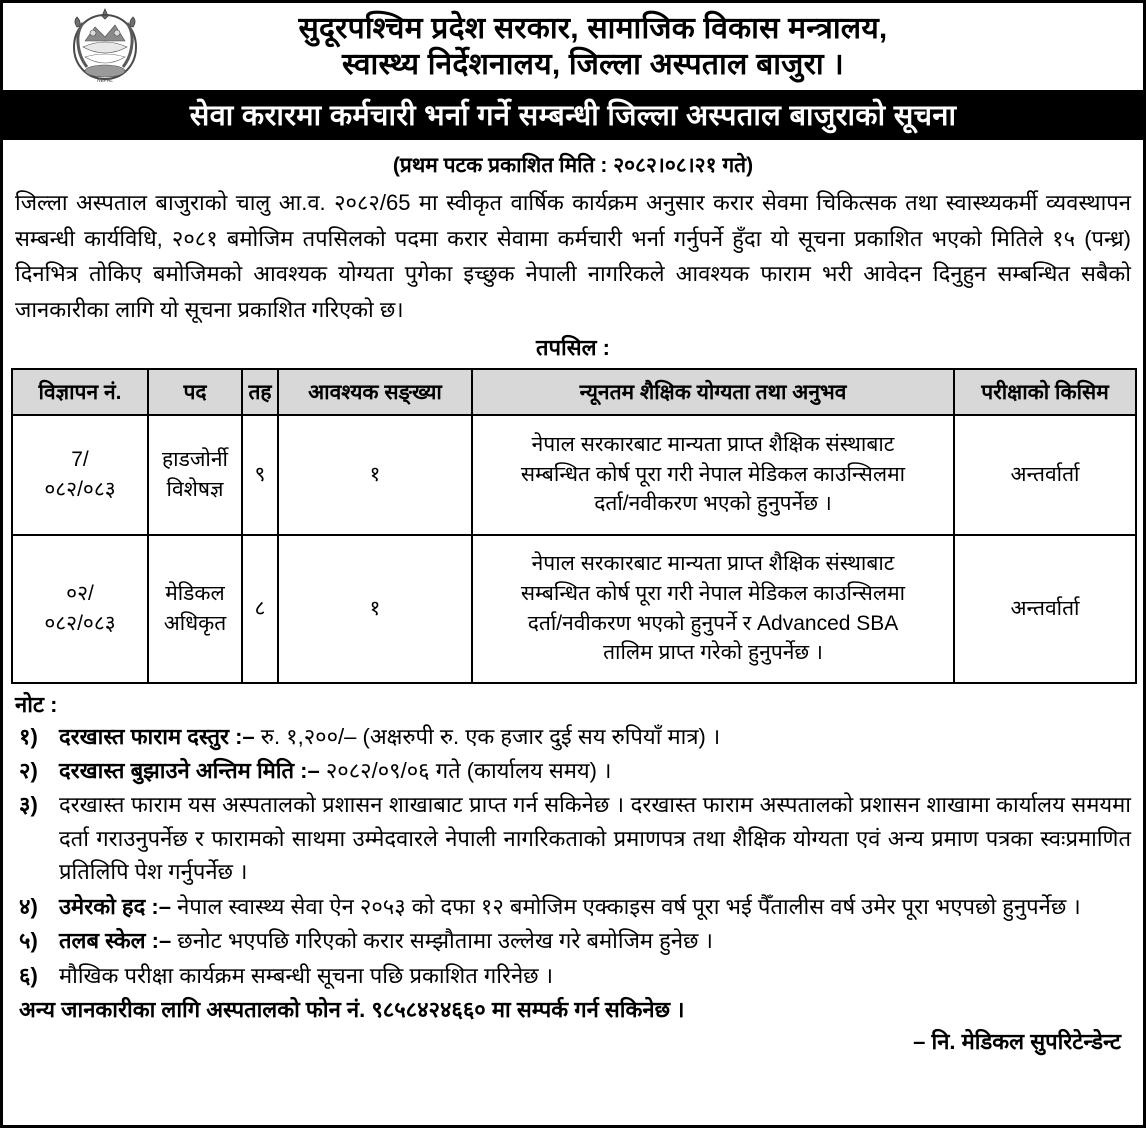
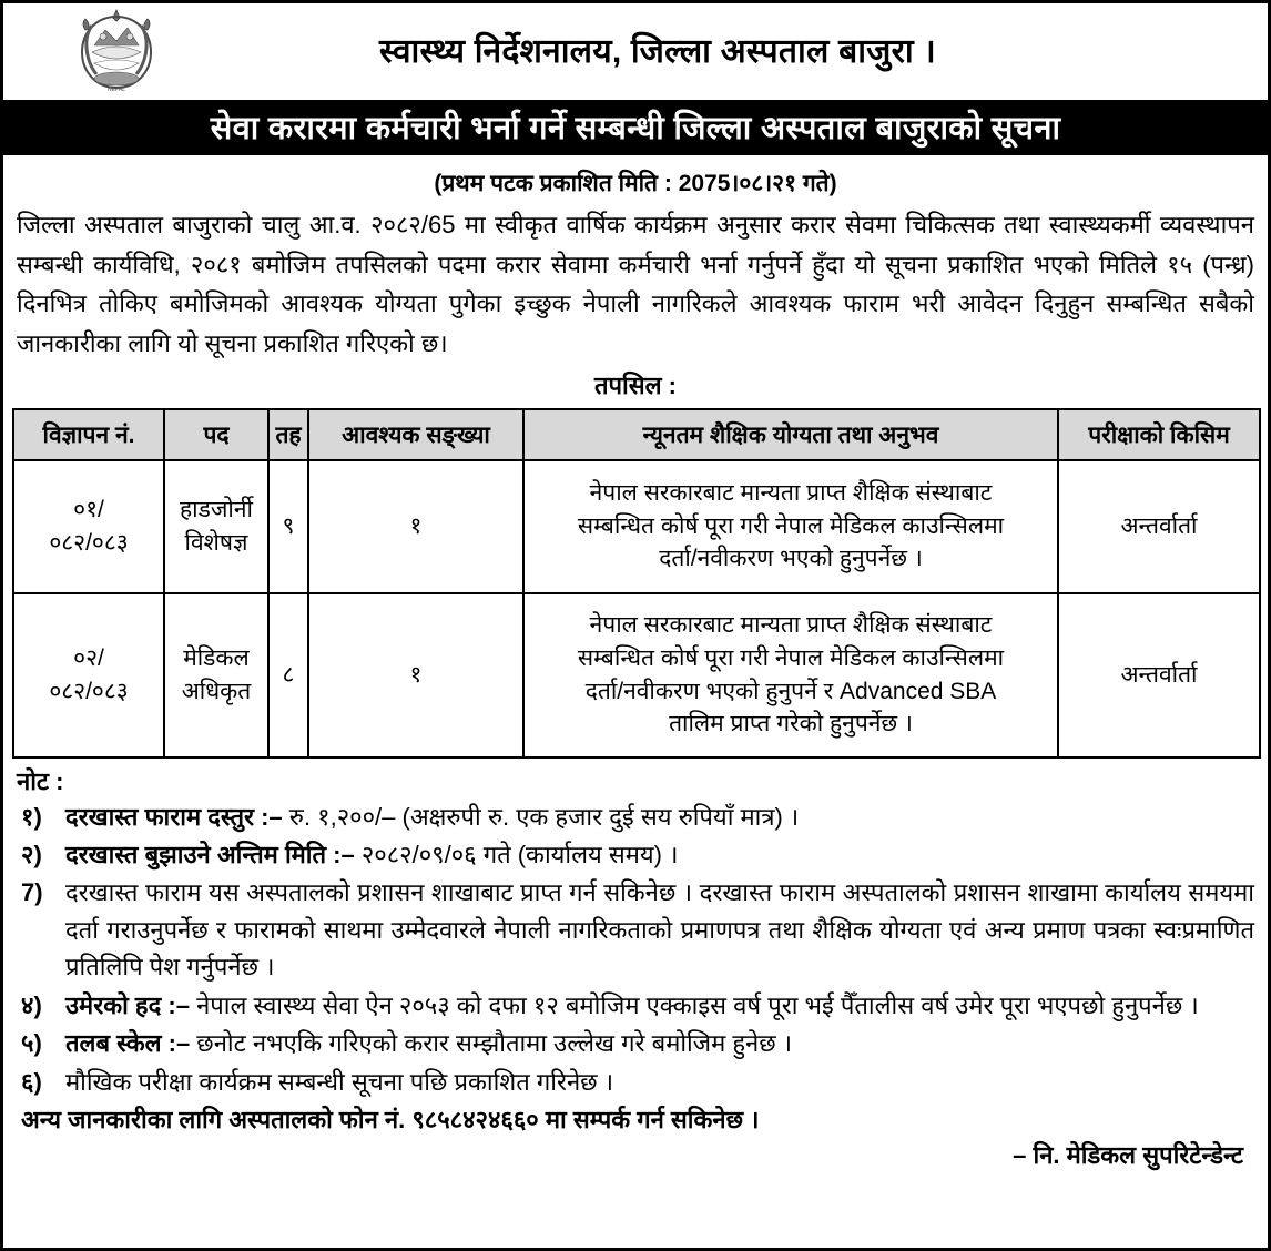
- सुदूरपश्चिम प्रदेश सरकार, सामाजिक विकास मन्त्रालय,
  स्वास्थ्य निर्देशनालय, जिल्ला अस्पताल बाजुरा ।
  सेवा करारमा कर्मचारी भर्ना गर्ने सम्बन्धी जिल्ला अस्पताल बाजुराको सूचना
- (प्रथम पटक प्रकाशित मिति : २०८२।०८।२१ गते)
+ (प्रथम पटक प्रकाशित मिति : 2075।०८।२१ गते)
  जिल्ला अस्पताल बाजुराको चालु आ.व. २०८२/65 मा स्वीकृत वार्षिक कार्यक्रम अनुसार करार सेवमा चिकित्सक तथा स्वास्थ्यकर्मी व्यवस्थापन सम्बन्धी कार्यविधि, २०८१ बमोजिम तपसिलको पदमा करार सेवामा कर्मचारी भर्ना गर्नुपर्ने हुँदा यो सूचना प्रकाशित भएको मितिले १५ (पन्ध्र) दिनभित्र तोकिए बमोजिमको आवश्यक योग्यता पुगेका इच्छुक नेपाली नागरिकले आवश्यक फाराम भरी आवेदन दिनुहुन सम्बन्धित सबैको जानकारीका लागि यो सूचना प्रकाशित गरिएको छ।
  तपसिल :
  विज्ञापन नं.	पद	तह	आवश्यक सङ्ख्या	न्यूनतम शैक्षिक योग्यता तथा अनुभव	परीक्षाको किसिम
- 7/ ०८२/०८३	हाडजोर्नी विशेषज्ञ	९	१	नेपाल सरकारबाट मान्यता प्राप्त शैक्षिक संस्थाबाट सम्बन्धित कोर्ष पूरा गरी नेपाल मेडिकल काउन्सिलमा दर्ता/नवीकरण भएको हुनुपर्नेछ ।	अन्तर्वार्ता
+ ०१/ ०८२/०८३	हाडजोर्नी विशेषज्ञ	९	१	नेपाल सरकारबाट मान्यता प्राप्त शैक्षिक संस्थाबाट सम्बन्धित कोर्ष पूरा गरी नेपाल मेडिकल काउन्सिलमा दर्ता/नवीकरण भएको हुनुपर्नेछ ।	अन्तर्वार्ता
  ०२/ ०८२/०८३	मेडिकल अधिकृत	८	१	नेपाल सरकारबाट मान्यता प्राप्त शैक्षिक संस्थाबाट सम्बन्धित कोर्ष पूरा गरी नेपाल मेडिकल काउन्सिलमा दर्ता/नवीकरण भएको हुनुपर्ने र Advanced SBA तालिम प्राप्त गरेको हुनुपर्नेछ ।	अन्तर्वार्ता
  नोट :
  १)
  दरखास्त फाराम दस्तुर :– रु. १,२००/– (अक्षरुपी रु. एक हजार दुई सय रुपियाँ मात्र) ।
  २)
  दरखास्त बुझाउने अन्तिम मिति :– २०८२/०९/०६ गते (कार्यालय समय) ।
- ३)
+ 7)
  दरखास्त फाराम यस अस्पतालको प्रशासन शाखाबाट प्राप्त गर्न सकिनेछ । दरखास्त फाराम अस्पतालको प्रशासन शाखामा कार्यालय समयमा दर्ता गराउनुपर्नेछ र फारामको साथमा उम्मेदवारले नेपाली नागरिकताको प्रमाणपत्र तथा शैक्षिक योग्यता एवं अन्य प्रमाण पत्रका स्वःप्रमाणित प्रतिलिपि पेश गर्नुपर्नेछ ।
  ४)
  उमेरको हद :– नेपाल स्वास्थ्य सेवा ऐन २०५३ को दफा १२ बमोजिम एक्काइस वर्ष पूरा भई पैँतालीस वर्ष उमेर पूरा भएपछो हुनुपर्नेछ ।
  ५)
- तलब स्केल :– छनोट भएपछि गरिएको करार सम्झौतामा उल्लेख गरे बमोजिम हुनेछ ।
+ तलब स्केल :– छनोट नभएकि गरिएको करार सम्झौतामा उल्लेख गरे बमोजिम हुनेछ ।
  ६)
  मौखिक परीक्षा कार्यक्रम सम्बन्धी सूचना पछि प्रकाशित गरिनेछ ।
  अन्य जानकारीका लागि अस्पतालको फोन नं. ९८५८४२४६६० मा सम्पर्क गर्न सकिनेछ ।
  – नि. मेडिकल सुपरिटेन्डेन्ट
